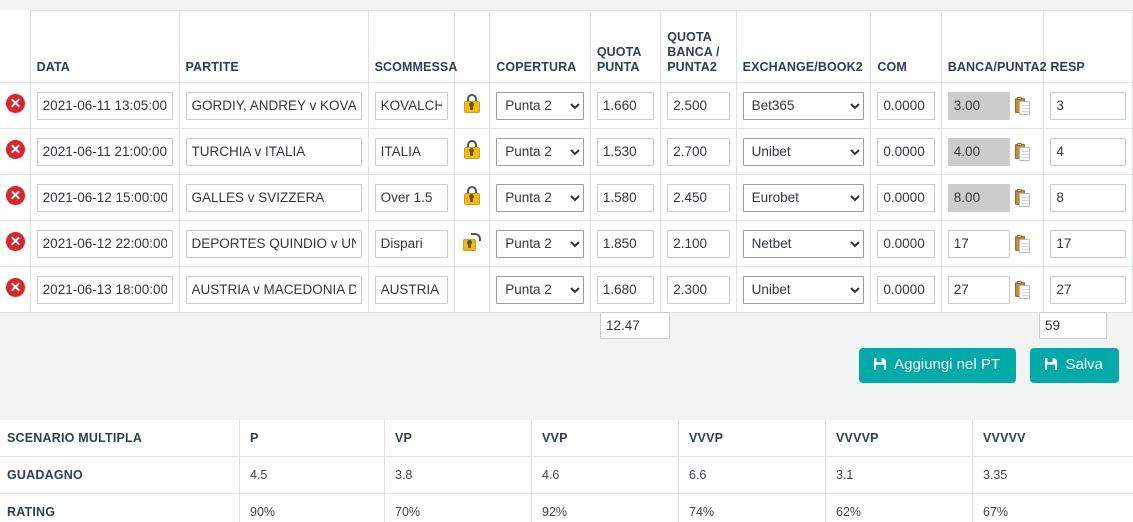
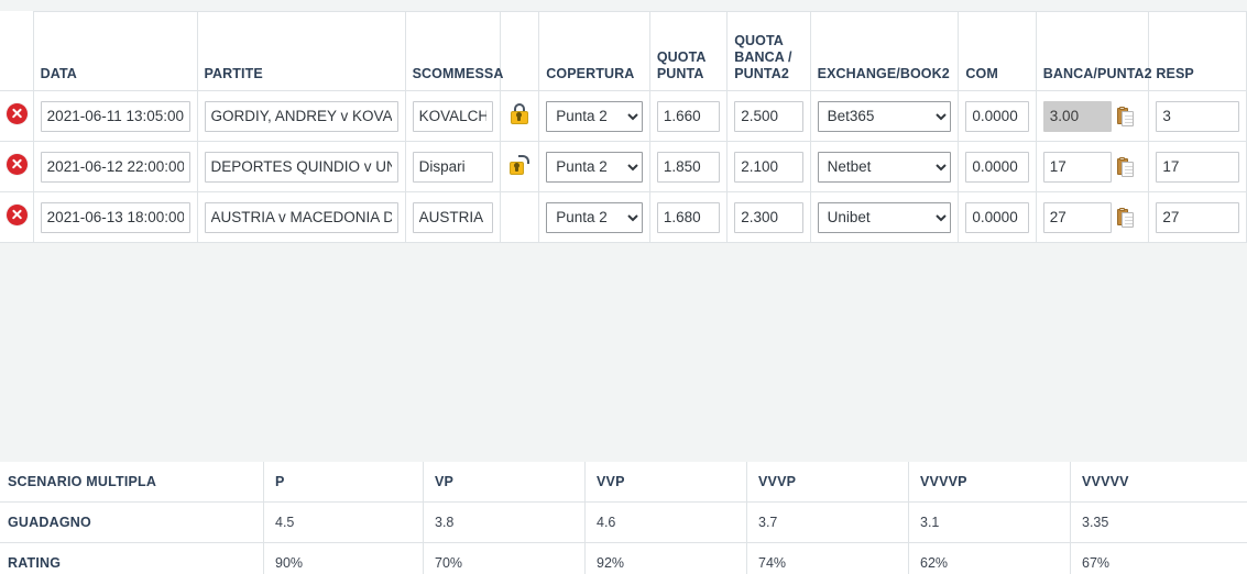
  	DATA	PARTITE	SCOMMESSA		COPERTURA	QUOTA PUNTA	QUOTA BANCA / PUNTA2	EXCHANGE/BOOK2	COM	BANCA/PUNTA2	RESP
  	2021-06-11 13:05:00	GORDIY, ANDREY v KOVA	KOVALCH		Punta 2	1.660	2.500	Bet365	0.0000	3.00	3
- 	2021-06-11 21:00:00	TURCHIA v ITALIA	ITALIA		Punta 2	1.530	2.700	Unibet	0.0000	4.00	4
- 	2021-06-12 15:00:00	GALLES v SVIZZERA	Over 1.5		Punta 2	1.580	2.450	Eurobet	0.0000	8.00	8
  	2021-06-12 22:00:00	DEPORTES QUINDIO v U	Dispari		Punta 2	1.850	2.100	Netbet	0.0000	17	17
  	2021-06-13 18:00:00	AUSTRIA v MACEDONIA D	AUSTRIA		Punta 2	1.680	2.300	Unibet	0.0000	27	27
- 12.47
- 59
- Aggiungi nel PT Salva
  SCENARIO MULTIPLA	P	VP	VVP	VVVP	VVVVP	VVVVV
- GUADAGNO	4.5	3.8	4.6	6.6	3.1	3.35
+ GUADAGNO	4.5	3.8	4.6	3.7	3.1	3.35
  RATING	90%	70%	92%	74%	62%	67%
